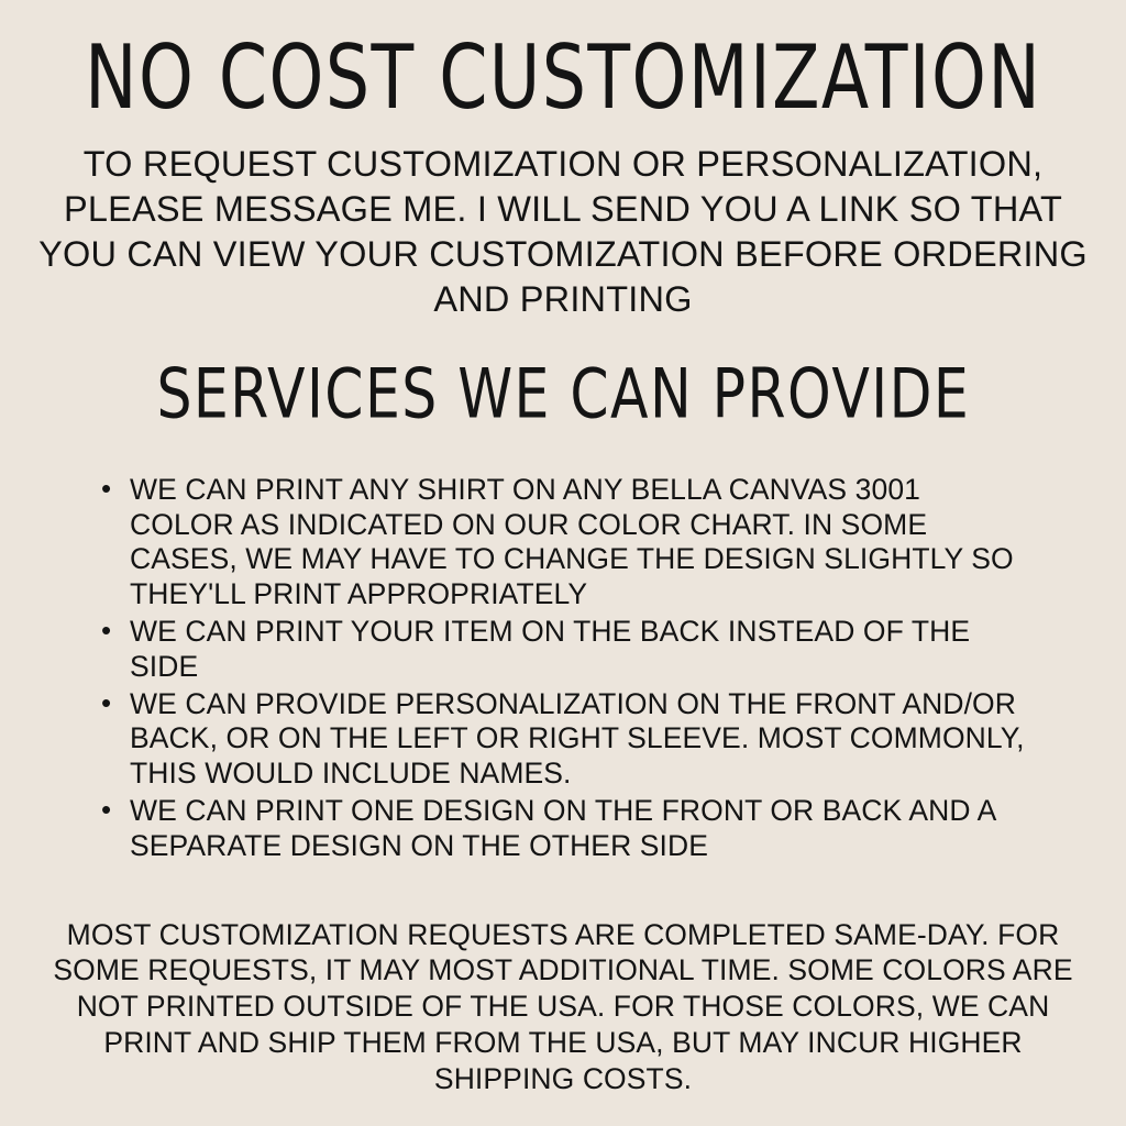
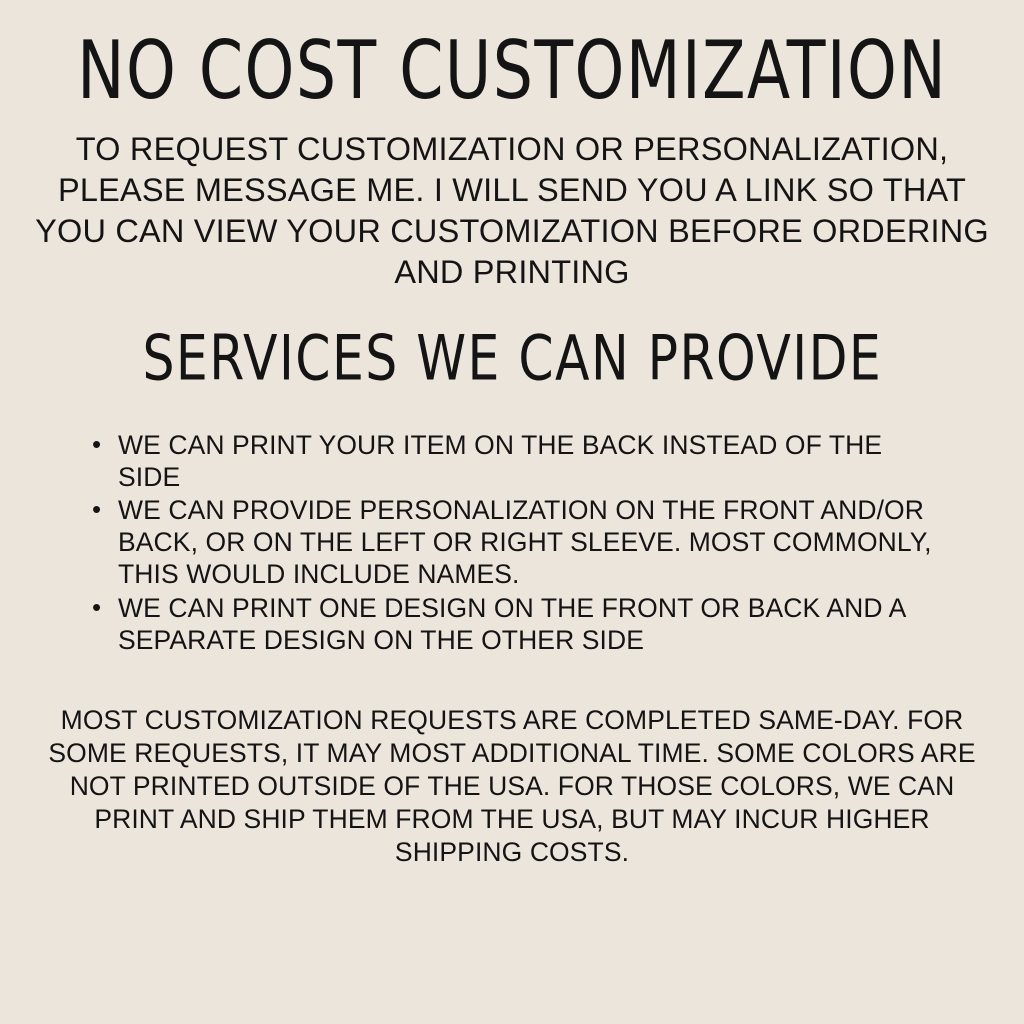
  NO COST CUSTOMIZATION
  TO REQUEST CUSTOMIZATION OR PERSONALIZATION, PLEASE MESSAGE ME. I WILL SEND YOU A LINK SO THAT YOU CAN VIEW YOUR CUSTOMIZATION BEFORE ORDERING AND PRINTING
  SERVICES WE CAN PROVIDE
- WE CAN PRINT ANY SHIRT ON ANY BELLA CANVAS 3001 COLOR AS INDICATED ON OUR COLOR CHART. IN SOME CASES, WE MAY HAVE TO CHANGE THE DESIGN SLIGHTLY SO THEY'LL PRINT APPROPRIATELY
  WE CAN PRINT YOUR ITEM ON THE BACK INSTEAD OF THE SIDE
  WE CAN PROVIDE PERSONALIZATION ON THE FRONT AND/OR BACK, OR ON THE LEFT OR RIGHT SLEEVE. MOST COMMONLY, THIS WOULD INCLUDE NAMES.
  WE CAN PRINT ONE DESIGN ON THE FRONT OR BACK AND A SEPARATE DESIGN ON THE OTHER SIDE
  MOST CUSTOMIZATION REQUESTS ARE COMPLETED SAME-DAY. FOR SOME REQUESTS, IT MAY MOST ADDITIONAL TIME. SOME COLORS ARE NOT PRINTED OUTSIDE OF THE USA. FOR THOSE COLORS, WE CAN PRINT AND SHIP THEM FROM THE USA, BUT MAY INCUR HIGHER SHIPPING COSTS.
